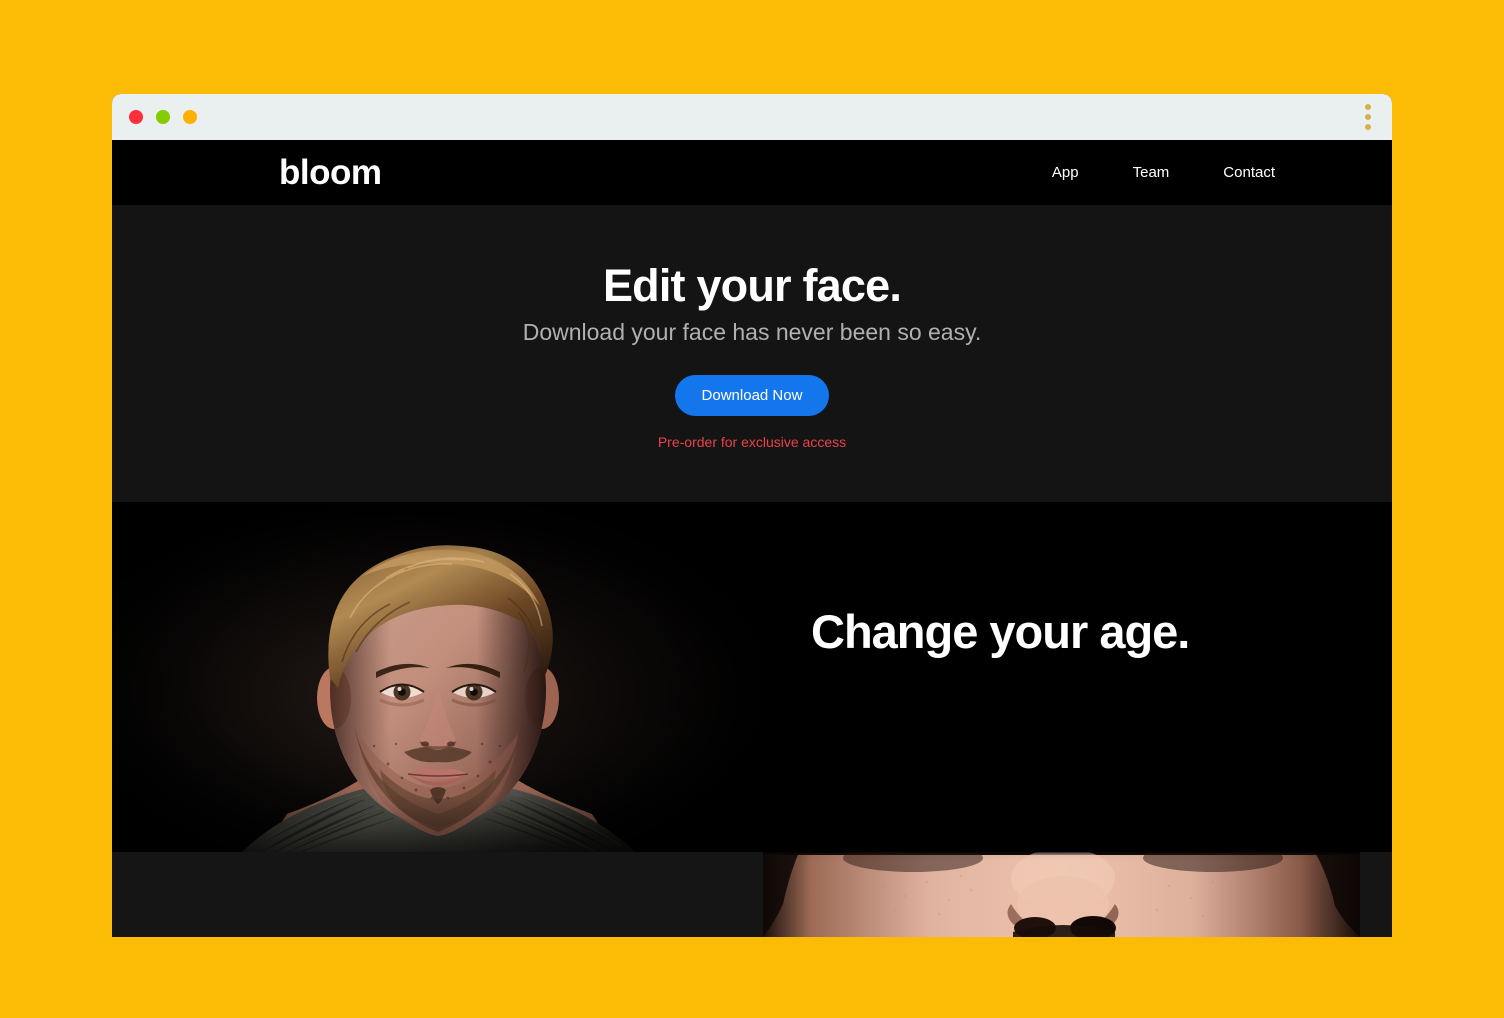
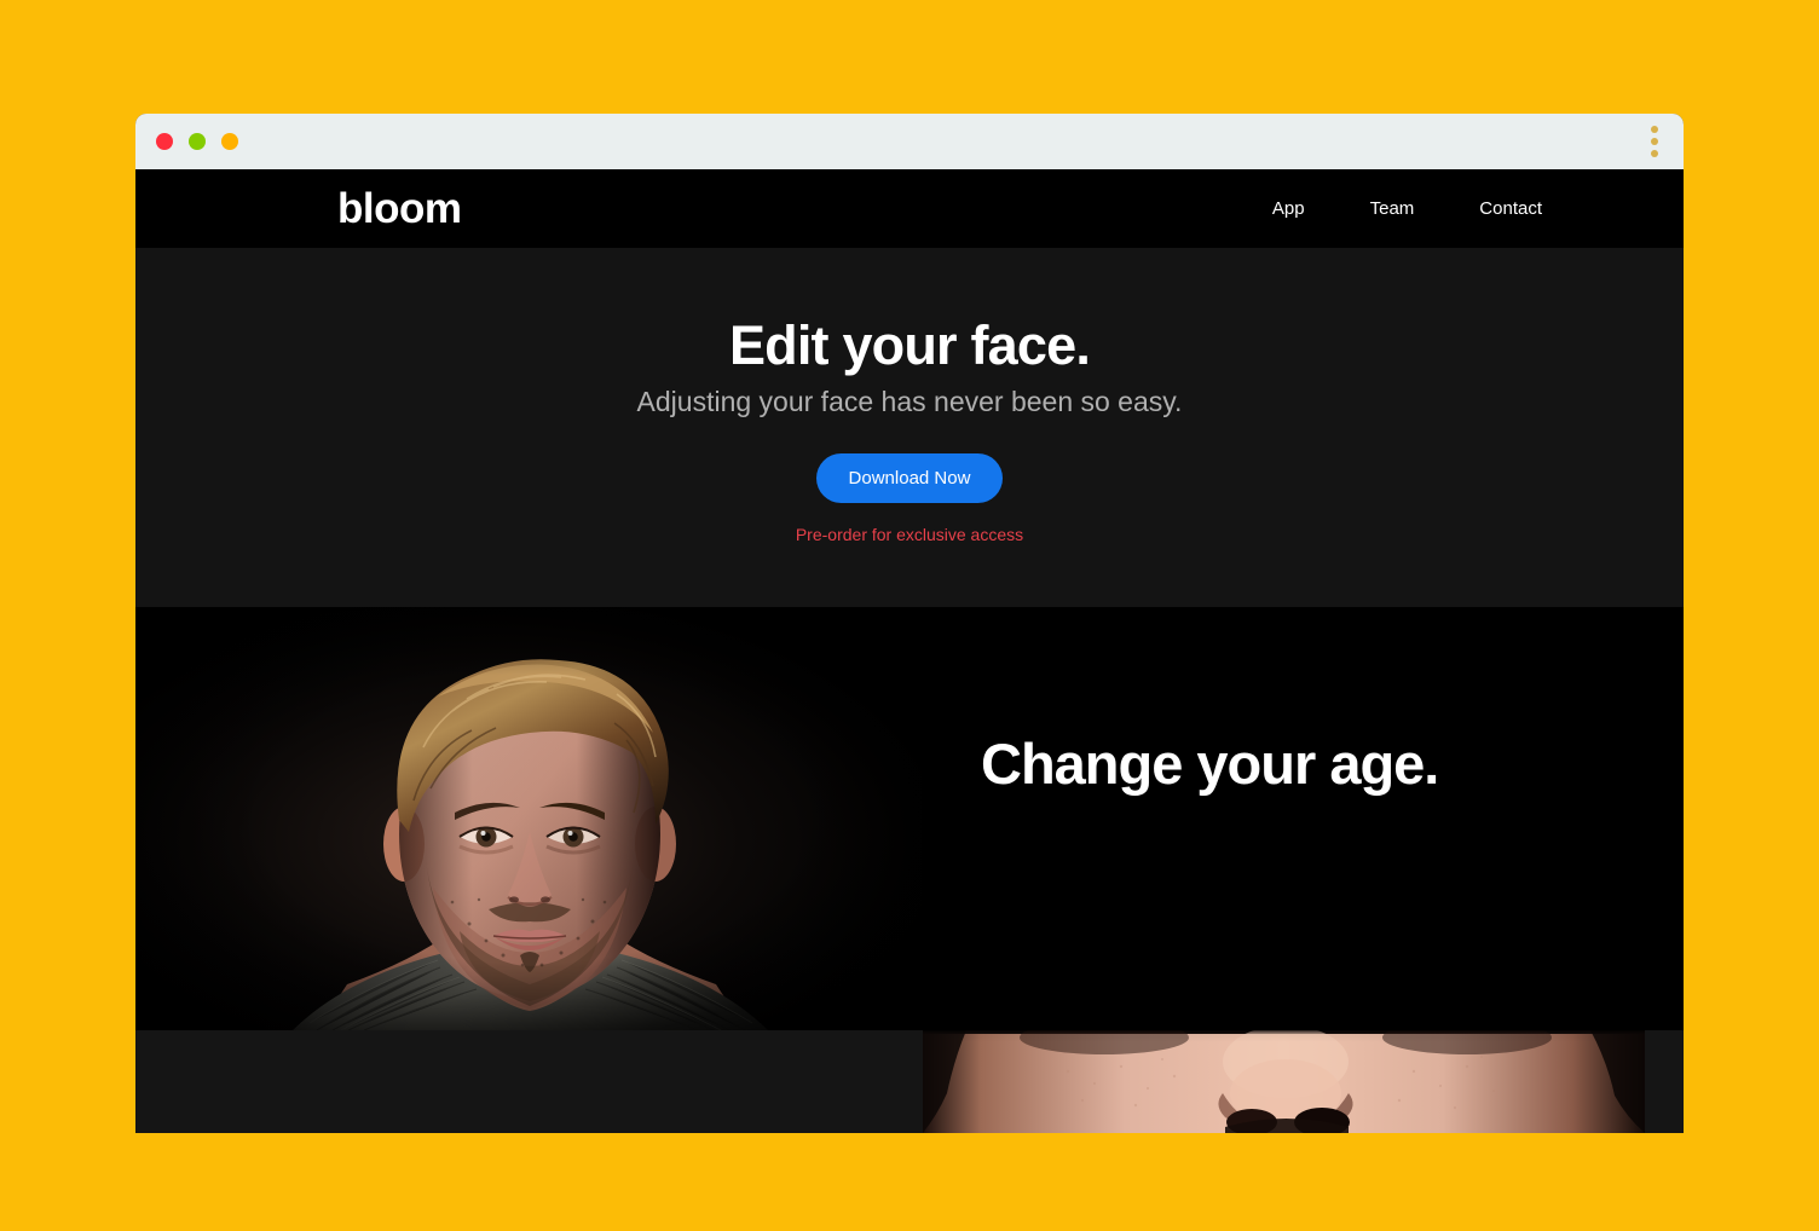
  bloom
  App
  Team
  Contact
  Edit your face.
- Download your face has never been so easy.
+ Adjusting your face has never been so easy.
  Download Now
  Pre-order for exclusive access
  Change your age.
